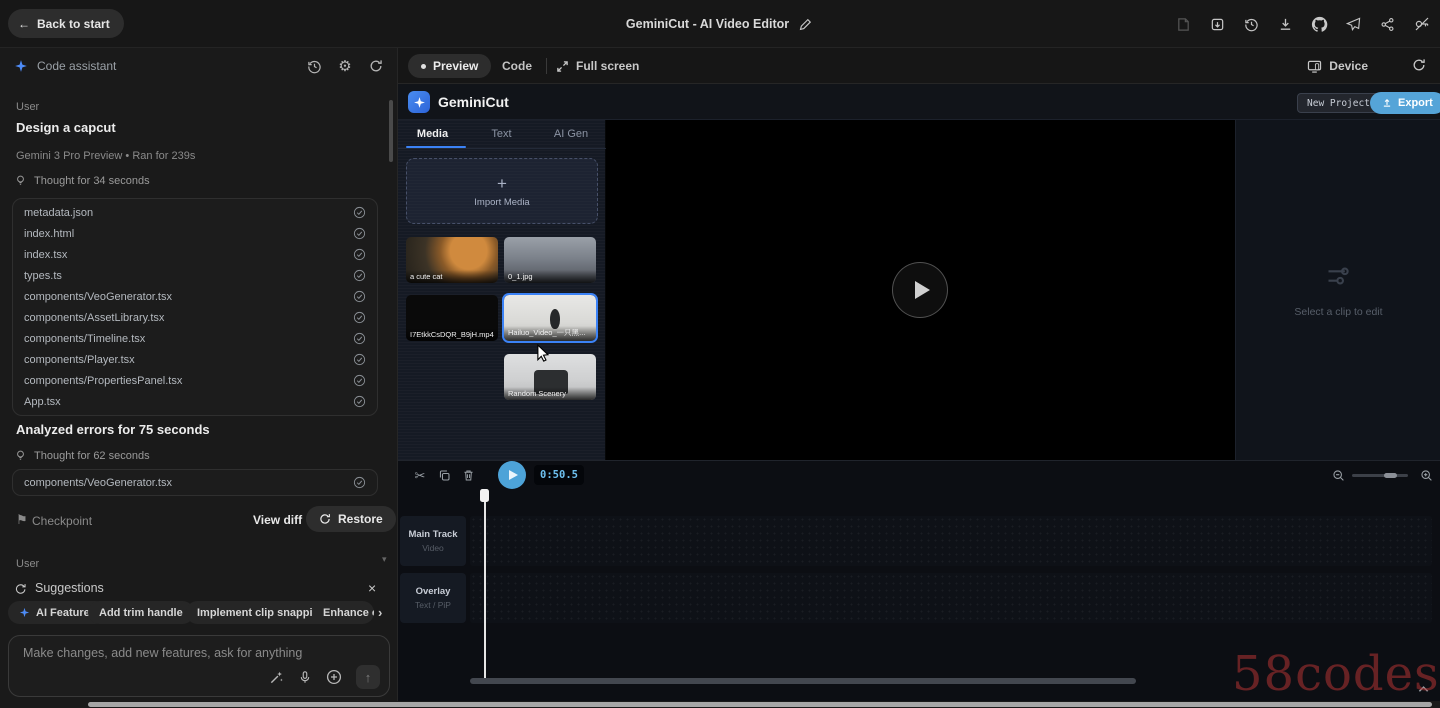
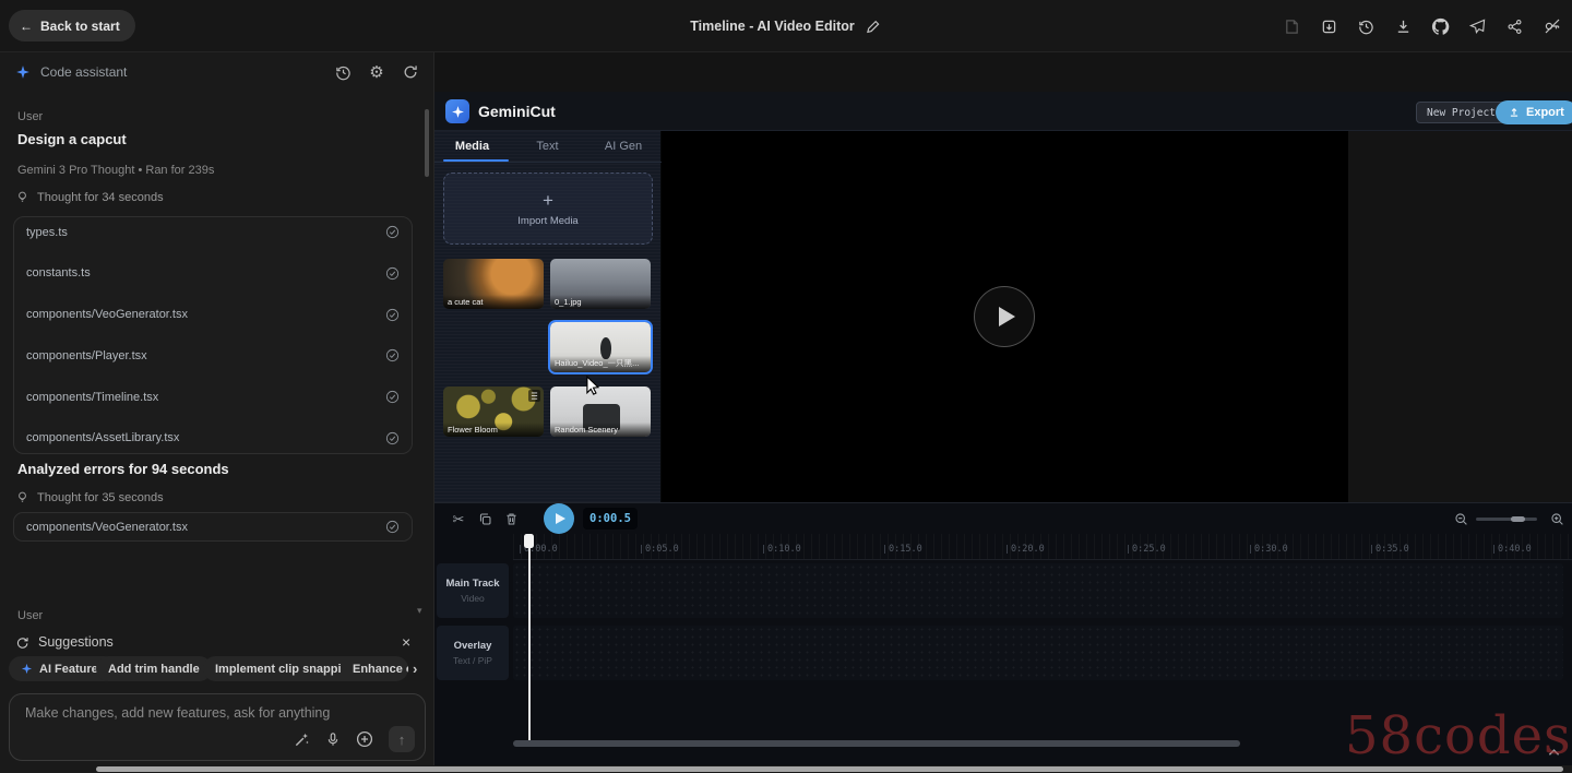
  ←
  Back to start
- GeminiCut - AI Video Editor
+ Timeline - AI Video Editor
  Code assistant
  ⚙
  User
  Design a capcut
- Gemini 3 Pro Preview • Ran for 239s
+ Gemini 3 Pro Thought • Ran for 239s
  Thought for 34 seconds
- metadata.json
- index.html
- index.tsx
  types.ts
+ constants.ts
  components/VeoGenerator.tsx
- components/AssetLibrary.tsx
+ components/Player.tsx
  components/Timeline.tsx
- components/Player.tsx
+ components/AssetLibrary.tsx
- components/PropertiesPanel.tsx
- App.tsx
- Analyzed errors for 75 seconds
+ Analyzed errors for 94 seconds
- Thought for 62 seconds
+ Thought for 35 seconds
  components/VeoGenerator.tsx
- ⚑
- Checkpoint
- View diff
- Restore
  User
  ▾
  Suggestions
  ×
  AI Feature
  Add trim handle
  Implement clip snappi
  Enhance
  ›
  Make changes, add new features, ask for anything
  ↑
- Preview
- Code
- Full screen
- Device
  GeminiCut
  New Project
  Export
  Media
  Text
  AI Gen
  +
  Import Media
  a cute cat
  0_1.jpg
- I7EtkkCsDQR_B9jH.mp4
  Hailuo_Video_一只黑...
+ Flower Bloom
  Random Scenery
- Select a clip to edit
  ✂
- 0:50.5
+ 0:00.5
+ 0:00.0
+ 0:05.0
+ 0:10.0
+ 0:15.0
+ 0:20.0
+ 0:25.0
+ 0:30.0
+ 0:35.0
+ 0:40.0
  Main Track
  Video
  Overlay
  Text / PiP
  58codes
